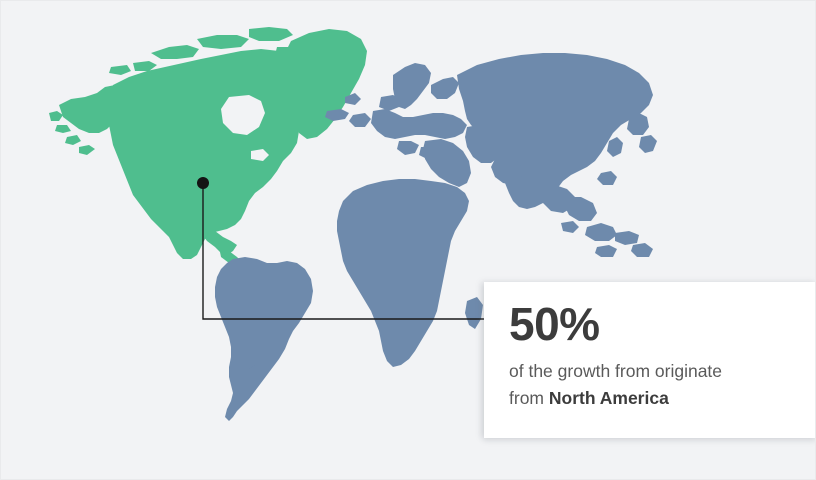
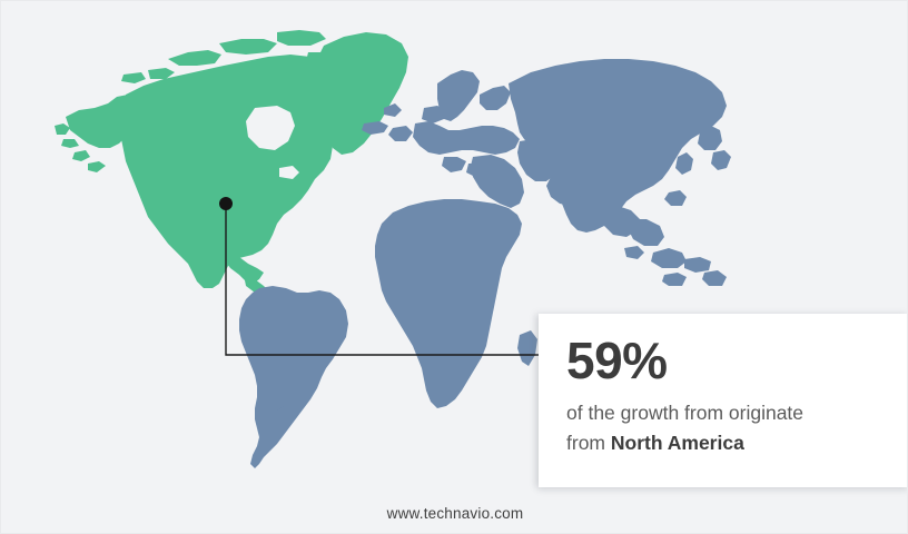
- 50%
+ 59%
  of the growth from originate
  from North America
+ www.technavio.com
